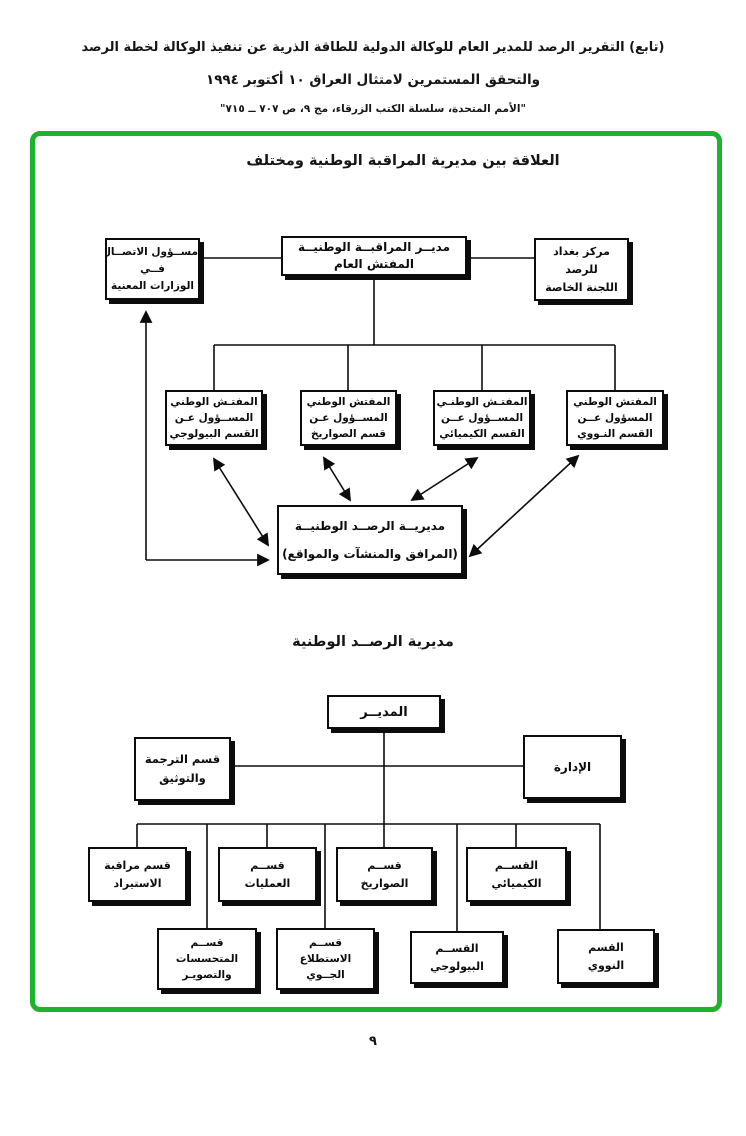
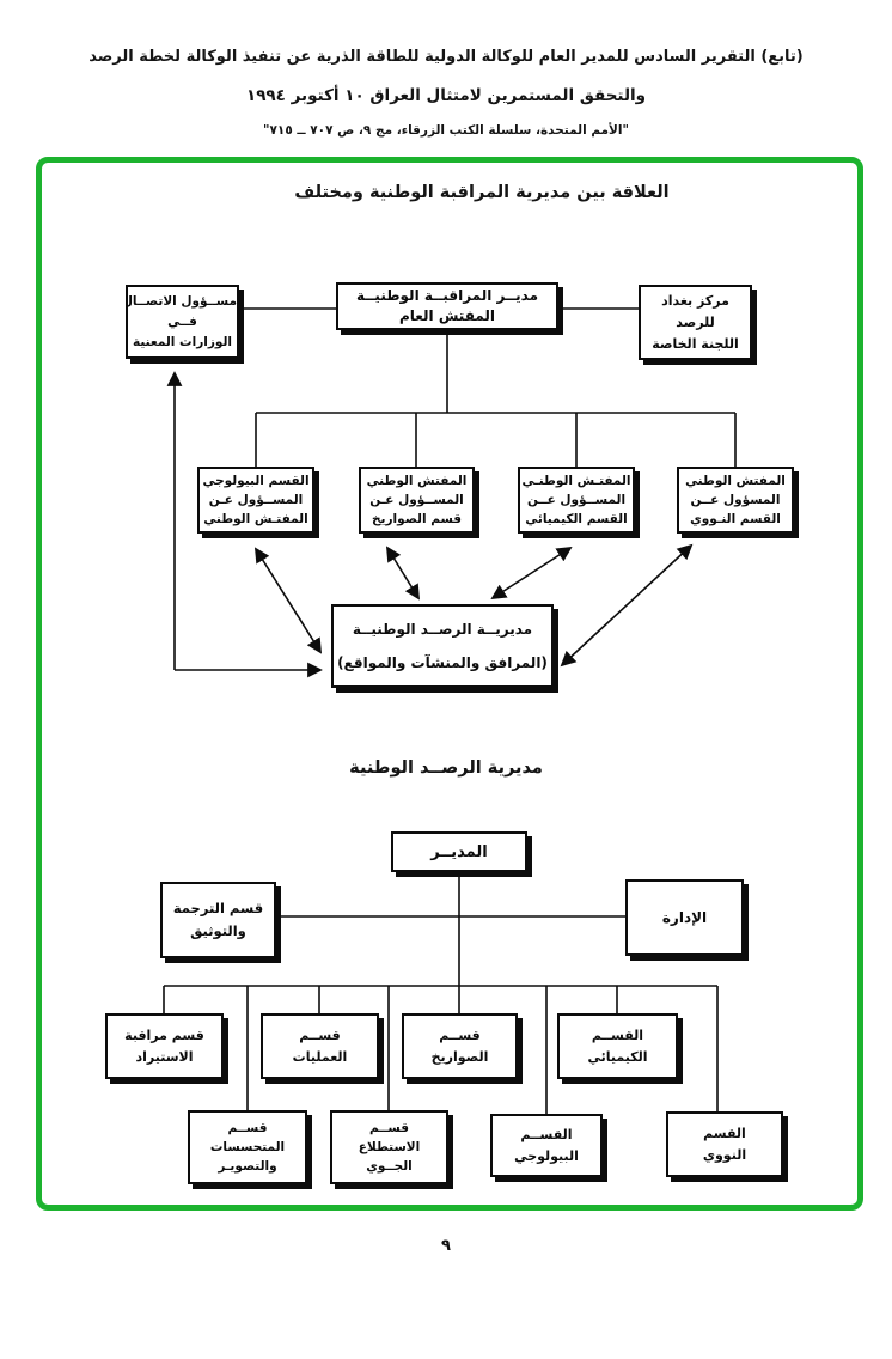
- (تابع) التقرير الرصد للمدير العام للوكالة الدولية للطاقة الذرية عن تنفيذ الوكالة لخطة الرصد
+ (تابع) التقرير السادس للمدير العام للوكالة الدولية للطاقة الذرية عن تنفيذ الوكالة لخطة الرصد
  والتحقق المستمرين لامتثال العراق ١٠ أكتوبر ١٩٩٤
  "الأمم المتحدة، سلسلة الكتب الزرقاء، مج ٩، ص ٧٠٧ ــ ٧١٥"
  العلاقة بين مديرية المراقبة الوطنية ومختلف
  مســؤول الاتصــال
  فــي
  الوزارات المعنية
  مديــر المراقبــة الوطنيــة
  المفتش العام
  مركز بغداد
  للرصد
  اللجنة الخاصة
- المفتـش الوطني
+ القسم البيولوجي
  المســؤول عـن
- القسم البيولوجي
+ المفتـش الوطني
  المفتش الوطني
  المســؤول عـن
  قسم الصواريخ
  المفتـش الوطنـي
  المســؤول عــن
  القسم الكيميائي
  المفتش الوطني
  المسؤول عــن
  القسم النـووي
  مديريــة الرصــد الوطنيــة
  (المرافق والمنشآت والمواقع)
  مديرية الرصــد الوطنية
  المديــر
  قسم الترجمة
  والتوثيق
  الإدارة
  قسم مراقبة
  الاستيراد
  قســم
  العمليات
  قســم
  الصواريخ
  القســم
  الكيميائي
  قســم
  المتحسسات
  والتصويـر
  قســم
  الاستطلاع
  الجــوي
  القســم
  البيولوجي
  القسم
  النووي
  ٩
